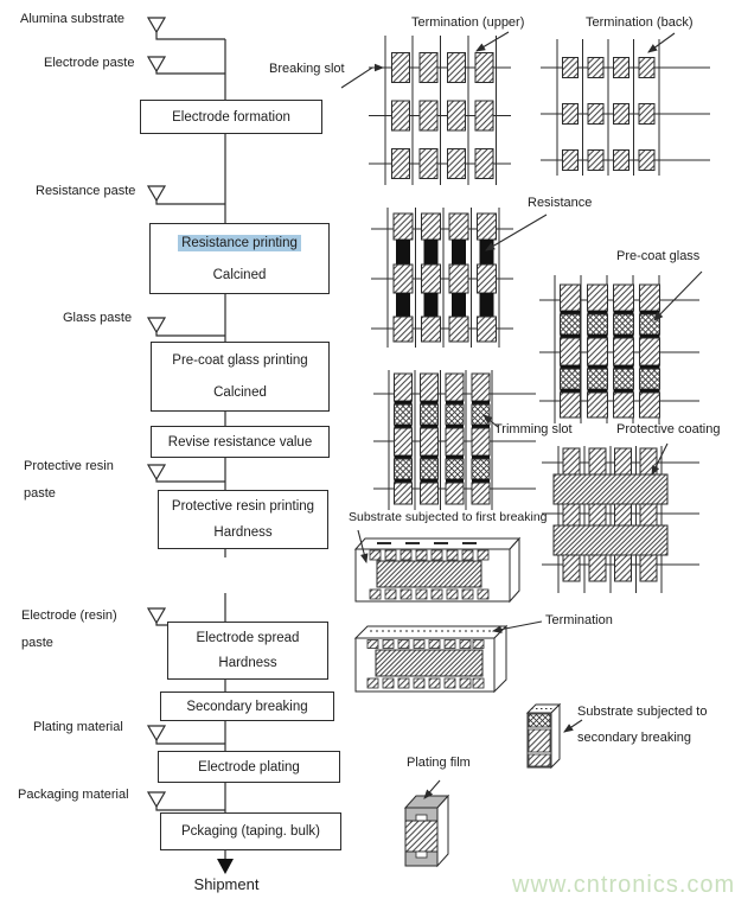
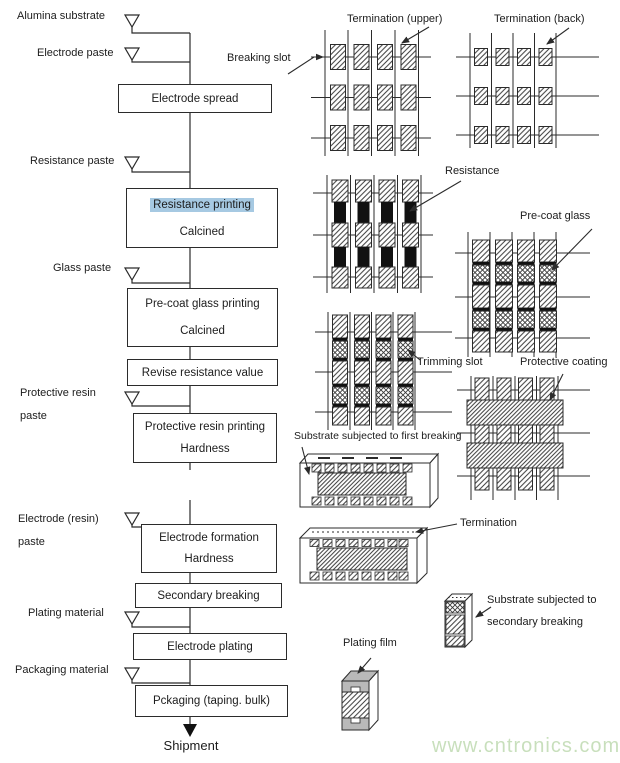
  Alumina substrate
  Electrode paste
  Resistance paste
  Glass paste
  Protective resin paste
  Electrode (resin) paste
  Plating material
  Packaging material
- Electrode formation
+ Electrode spread
  Resistance printing
  Calcined
  Pre-coat glass printing
  Calcined
  Revise resistance value
  Protective resin printing
  Hardness
- Electrode spread
+ Electrode formation
  Hardness
  Secondary breaking
  Electrode plating
  Pckaging (taping. bulk)
  Shipment
  Termination (upper)
  Termination (back)
  Breaking slot
  Resistance
  Pre-coat glass
  Trimming slot
  Protective coating
  Substrate subjected to first breaking
  Termination
  Substrate subjected to secondary breaking
  Plating film
  www.cntronics.com
